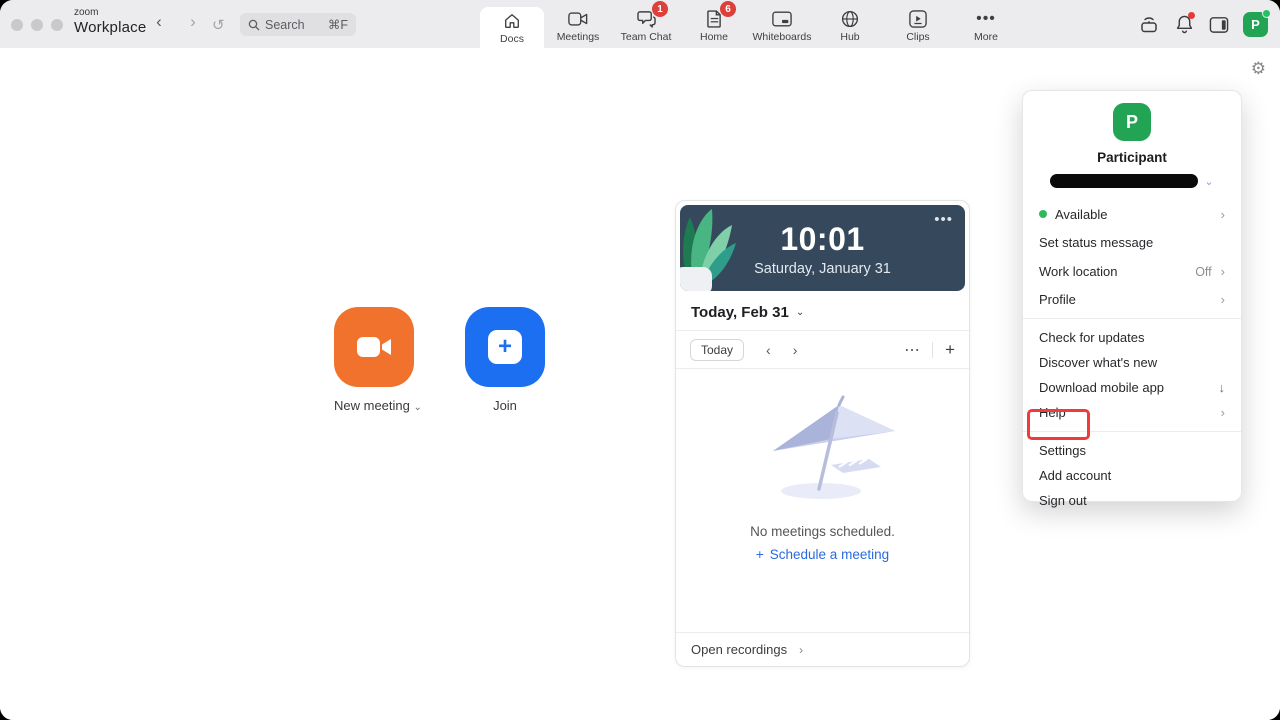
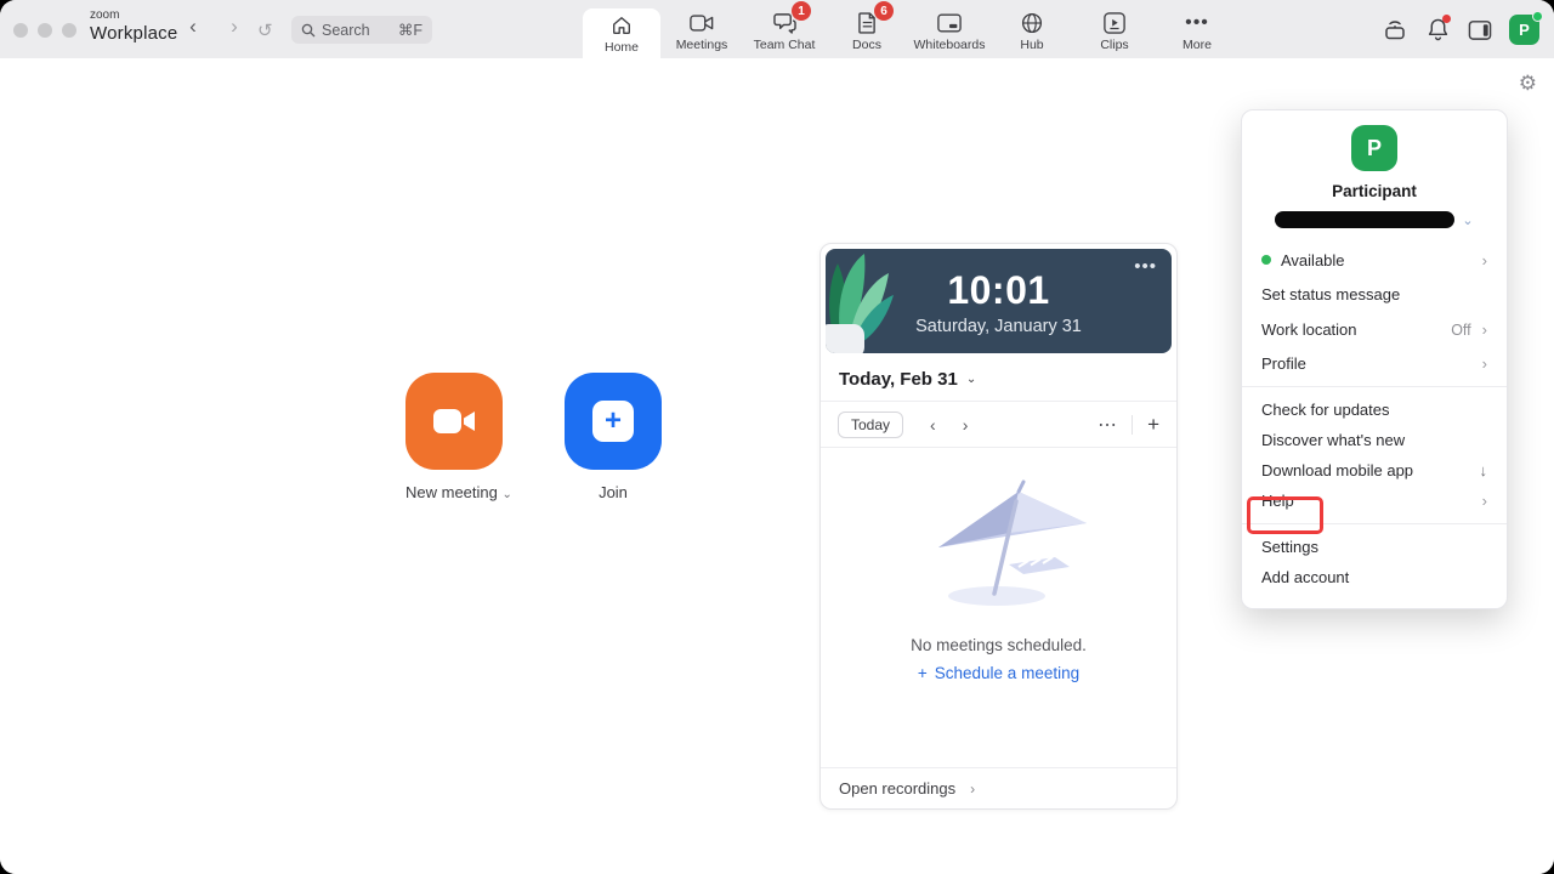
  zoom
  Workplace
  ‹
  ›
  ↺
  Search
  ⌘F
- Docs
+ Home
  Meetings
  1
  Team Chat
  6
- Home
+ Docs
  Whiteboards
  Hub
  Clips
  •••
  More
  P
  ⚙
  New meeting ⌄
  +
  Join
  •••
  10:01
  Saturday, January 31
  Today, Feb 31
  ⌄
  Today
  ‹
  ›
  ⋯
  +
  No meetings scheduled.
  +
  Schedule a meeting
  Open recordings
  ›
  P
  Participant
  ⌄
  Available
  ›
  Set status message
  Work location
  Off
  ›
  Profile
  ›
  Check for updates
  Discover what's new
  Download mobile app
  ↓
  Help
  ›
  Settings
  Add account
- Sign out
